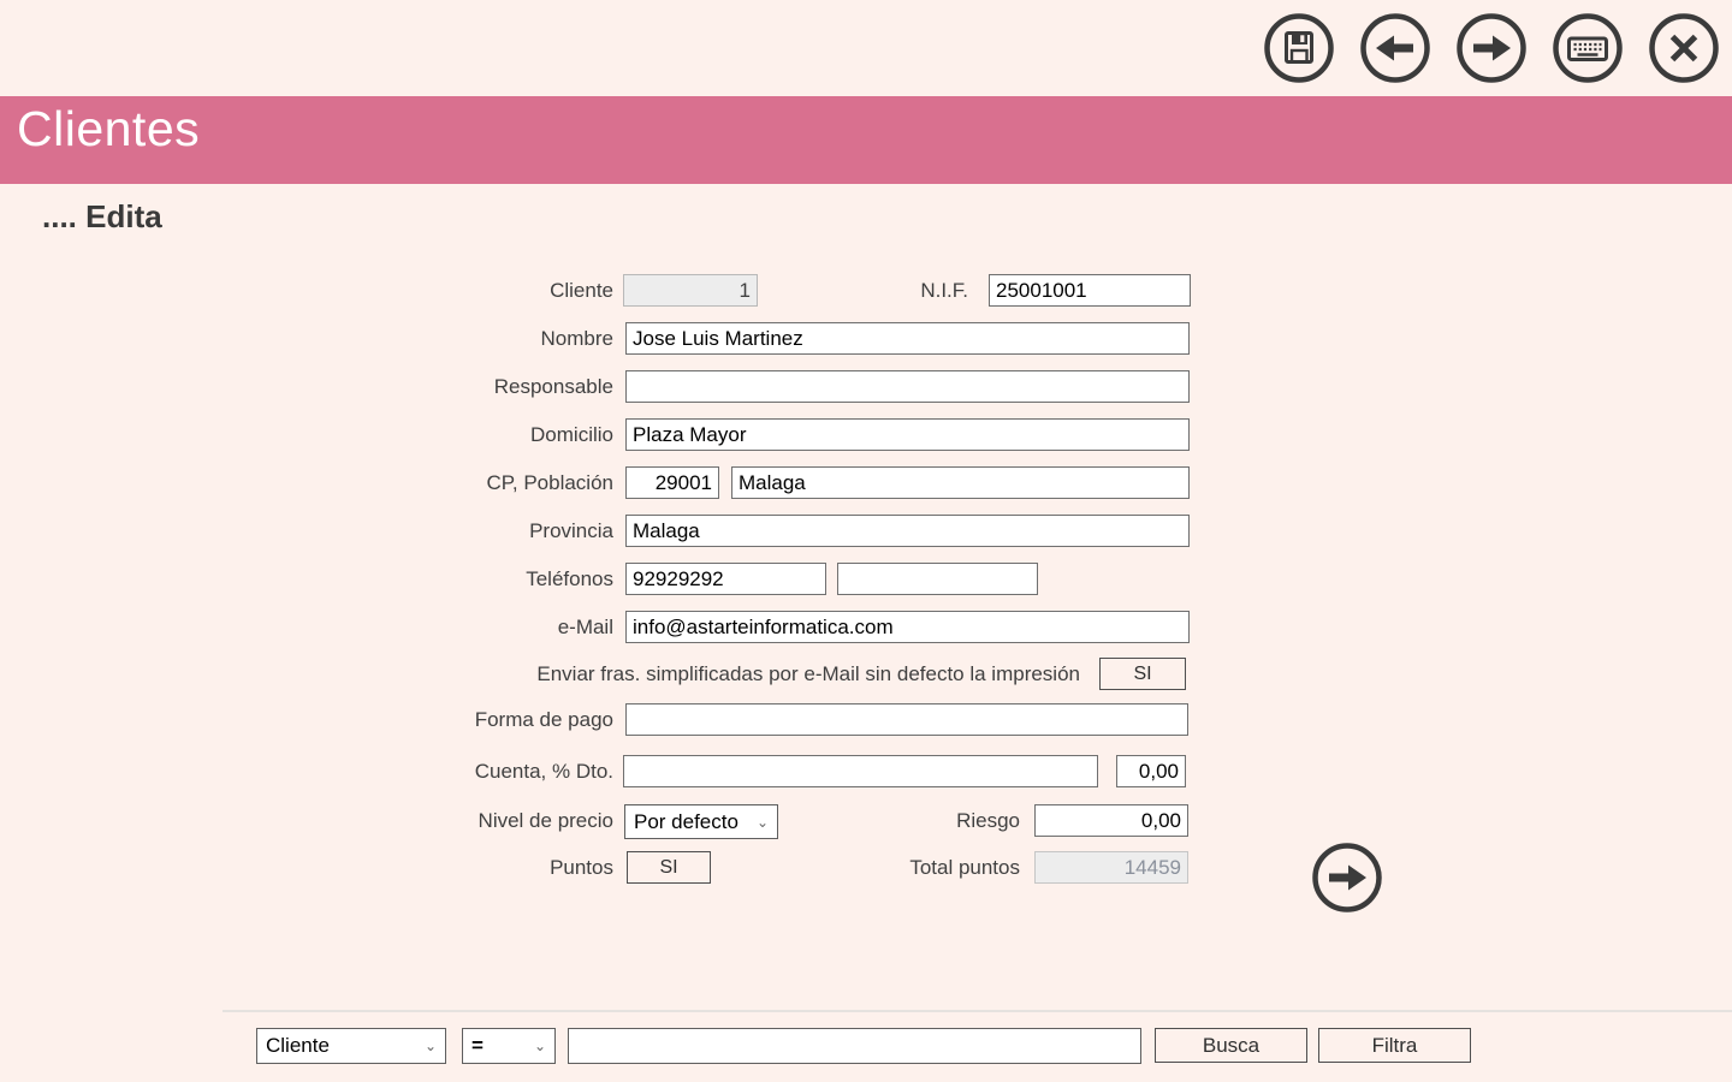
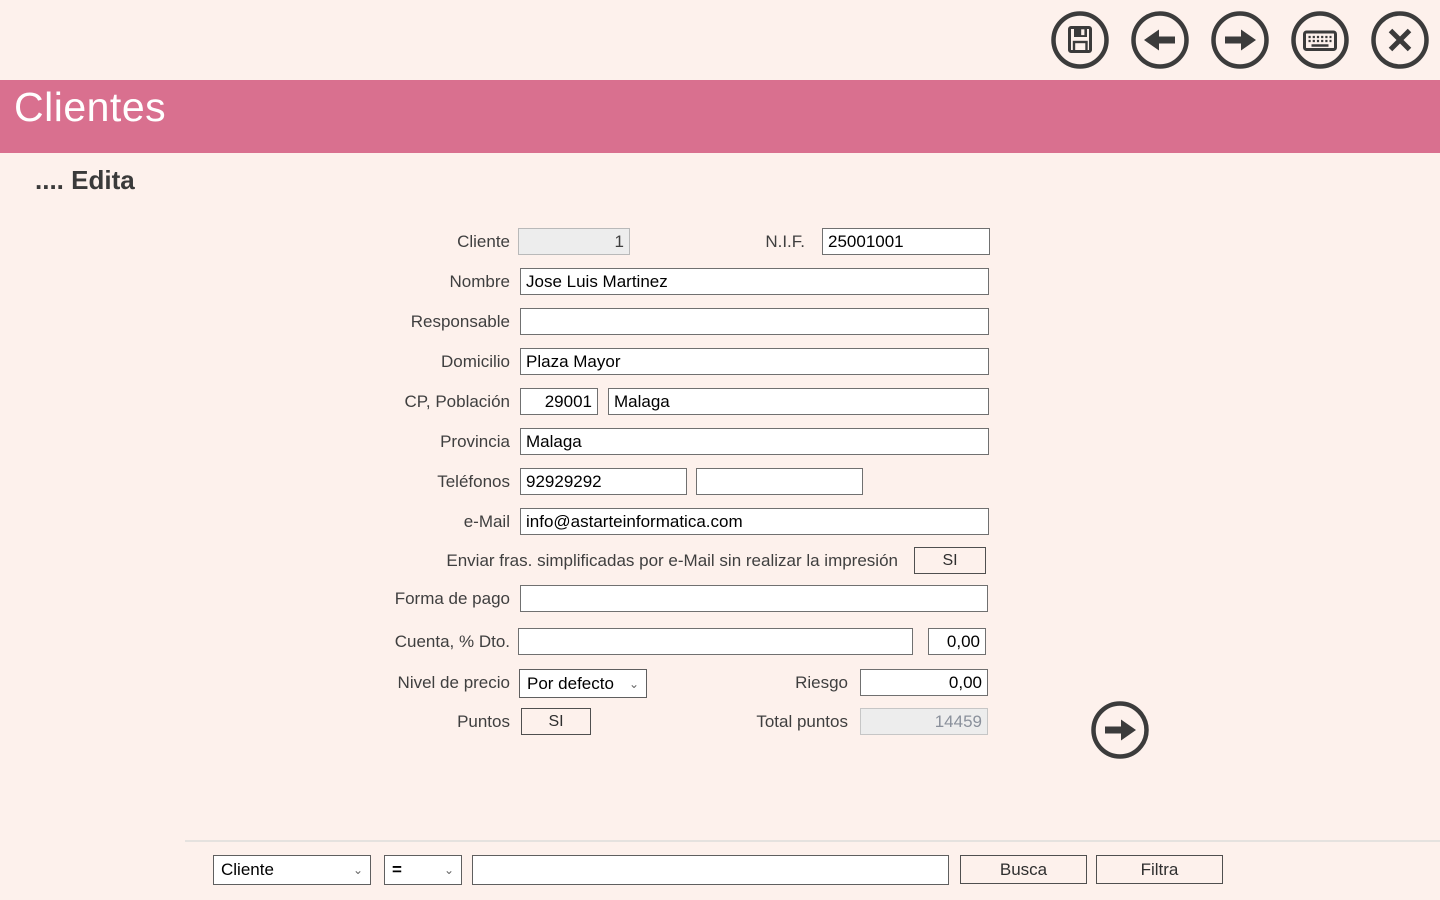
  Clientes
  .... Edita
  Cliente
  1
  N.I.F.
  25001001
  Nombre
  Jose Luis Martinez
  Responsable
  Domicilio
  Plaza Mayor
  CP, Población
  29001
  Malaga
  Provincia
  Malaga
  Teléfonos
  92929292
  e-Mail
  info@astarteinformatica.com
- Enviar fras. simplificadas por e-Mail sin defecto la impresión
+ Enviar fras. simplificadas por e-Mail sin realizar la impresión
  SI
  Forma de pago
  Cuenta, % Dto.
  0,00
  Nivel de precio
  Por defecto
  ⌄
  Riesgo
  0,00
  Puntos
  SI
  Total puntos
  14459
  Cliente
  ⌄
  =
  ⌄
  Busca
  Filtra
